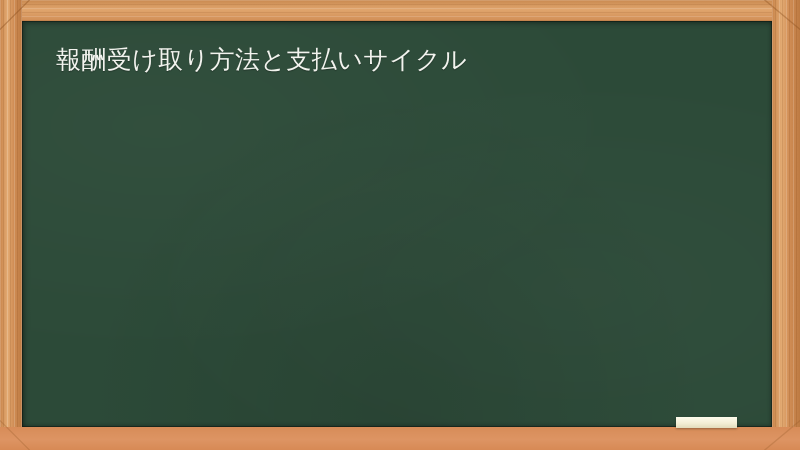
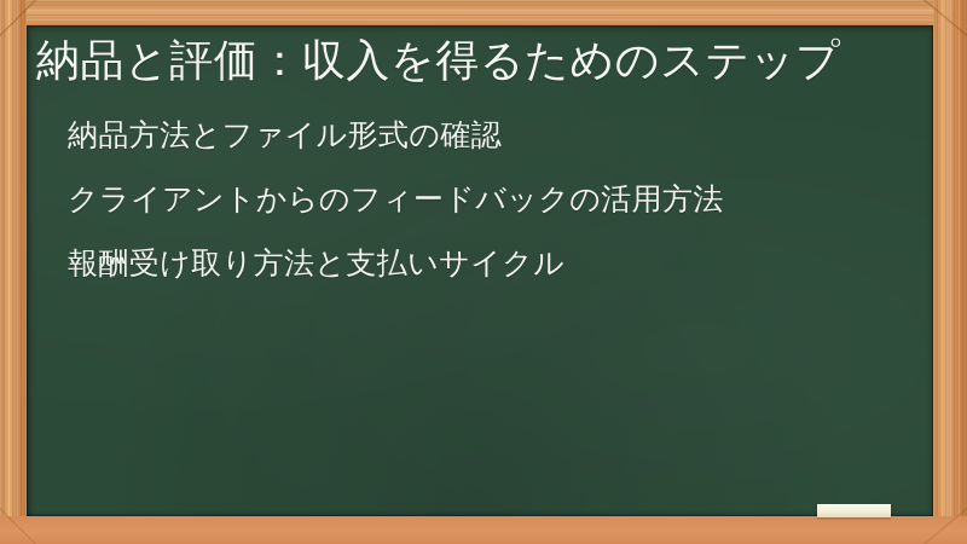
+ 納品と評価：収入を得るためのステップ
+ 納品方法とファイル形式の確認
+ クライアントからのフィードバックの活用方法
  報酬受け取り方法と支払いサイクル
